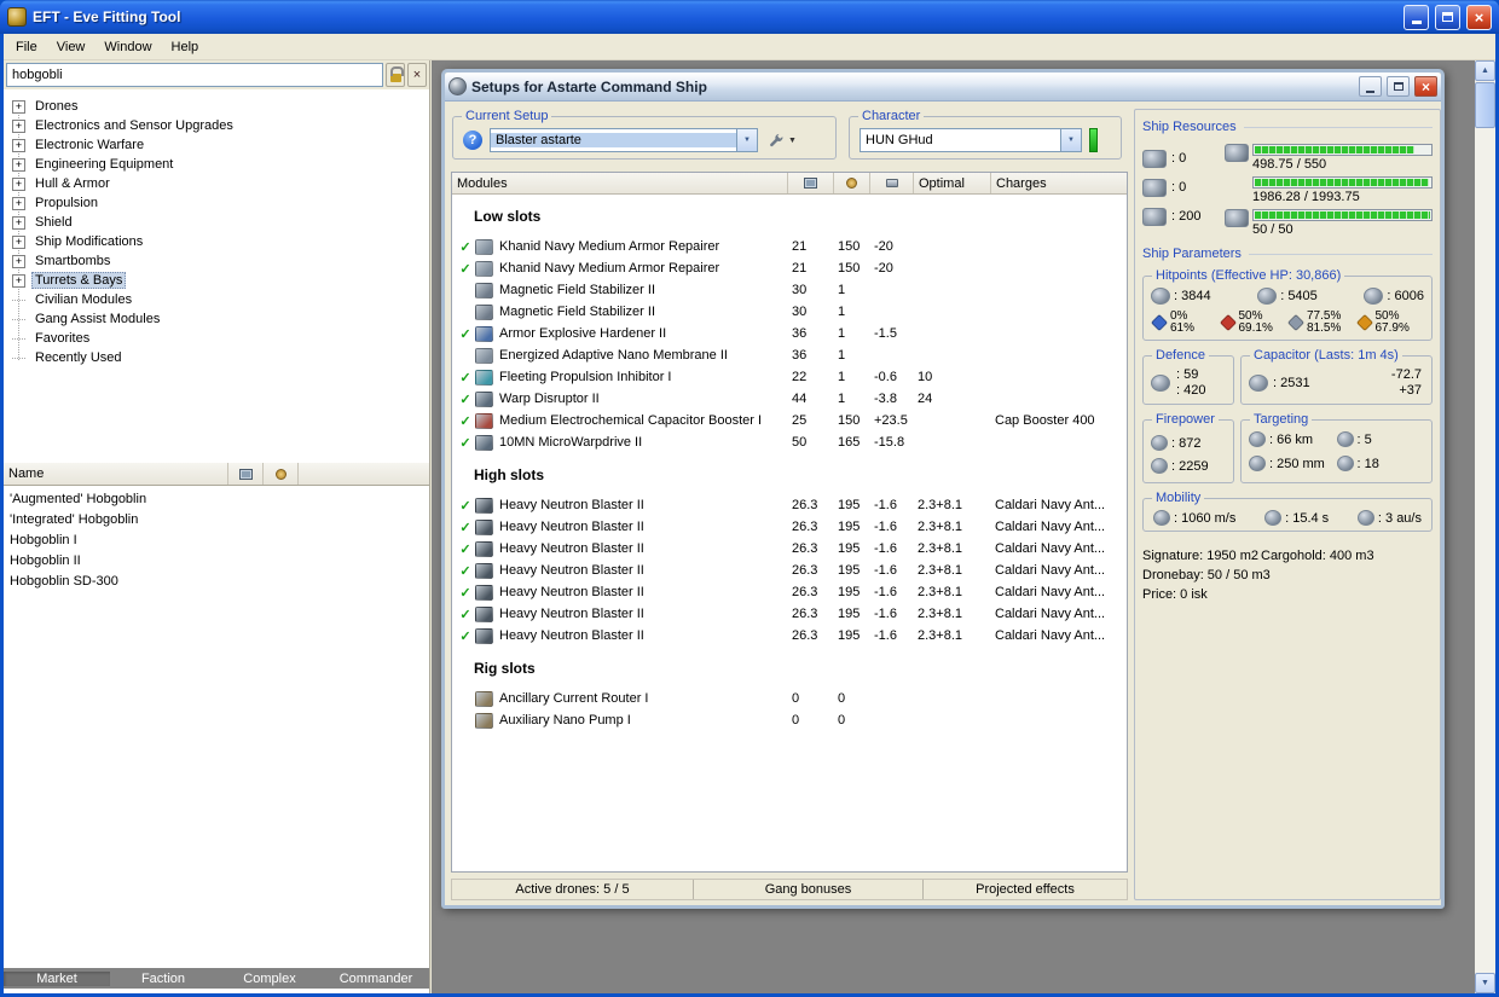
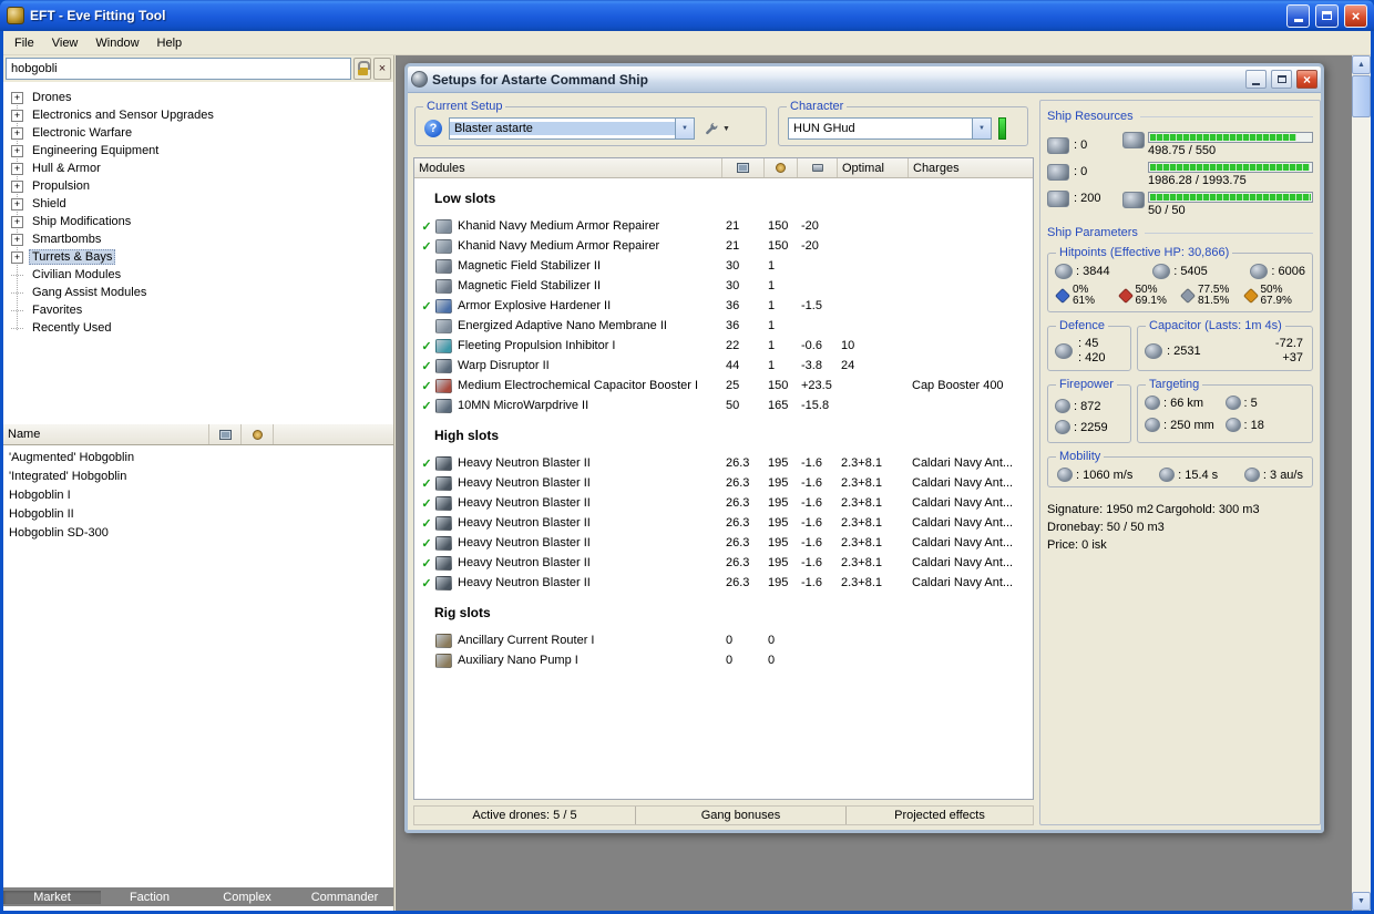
  EFT - Eve Fitting Tool
  ×
  File
  View
  Window
  Help
  hobgobli
  ×
  +
  Drones
  +
  Electronics and Sensor Upgrades
  +
  Electronic Warfare
  +
  Engineering Equipment
  +
  Hull & Armor
  +
  Propulsion
  +
  Shield
  +
  Ship Modifications
  +
  Smartbombs
  +
  Turrets & Bays
  Civilian Modules
  Gang Assist Modules
  Favorites
  Recently Used
  Name
  'Augmented' Hobgoblin
  'Integrated' Hobgoblin
  Hobgoblin I
  Hobgoblin II
  Hobgoblin SD-300
  Market
  Faction
  Complex
  Commander
  Setups for Astarte Command Ship
  ×
  Current Setup
  ?
  Blaster astarte
  Character
  HUN GHud
  Modules
  Optimal
  Charges
  Low slots
  ✓
  Khanid Navy Medium Armor Repairer
  21
  150
  -20
  ✓
  Khanid Navy Medium Armor Repairer
  21
  150
  -20
  Magnetic Field Stabilizer II
  30
  1
  Magnetic Field Stabilizer II
  30
  1
  ✓
  Armor Explosive Hardener II
  36
  1
  -1.5
  Energized Adaptive Nano Membrane II
  36
  1
  ✓
  Fleeting Propulsion Inhibitor I
  22
  1
  -0.6
  10
  ✓
  Warp Disruptor II
  44
  1
  -3.8
  24
  ✓
  Medium Electrochemical Capacitor Booster I
  25
  150
  +23.5
  Cap Booster 400
  ✓
  10MN MicroWarpdrive II
  50
  165
  -15.8
  High slots
  ✓
  Heavy Neutron Blaster II
  26.3
  195
  -1.6
  2.3+8.1
  Caldari Navy Ant...
  ✓
  Heavy Neutron Blaster II
  26.3
  195
  -1.6
  2.3+8.1
  Caldari Navy Ant...
  ✓
  Heavy Neutron Blaster II
  26.3
  195
  -1.6
  2.3+8.1
  Caldari Navy Ant...
  ✓
  Heavy Neutron Blaster II
  26.3
  195
  -1.6
  2.3+8.1
  Caldari Navy Ant...
  ✓
  Heavy Neutron Blaster II
  26.3
  195
  -1.6
  2.3+8.1
  Caldari Navy Ant...
  ✓
  Heavy Neutron Blaster II
  26.3
  195
  -1.6
  2.3+8.1
  Caldari Navy Ant...
  ✓
  Heavy Neutron Blaster II
  26.3
  195
  -1.6
  2.3+8.1
  Caldari Navy Ant...
  Rig slots
  Ancillary Current Router I
  0
  0
  Auxiliary Nano Pump I
  0
  0
  Active drones: 5 / 5
  Gang bonuses
  Projected effects
  Ship Resources
  : 0
  : 0
  : 200
  498.75 / 550
  1986.28 / 1993.75
  50 / 50
  Ship Parameters
  Hitpoints (Effective HP: 30,866)
  : 3844
  : 5405
  : 6006
  0%
  61%
  50%
  69.1%
  77.5%
  81.5%
  50%
  67.9%
  Defence
- : 59
+ : 45
  : 420
  Capacitor (Lasts: 1m 4s)
  : 2531
  -72.7
  +37
  Firepower
  : 872
  : 2259
  Targeting
  : 66 km
  : 5
  : 250 mm
  : 18
  Mobility
  : 1060 m/s
  : 15.4 s
  : 3 au/s
  Signature: 1950 m2
- Cargohold: 400 m3
+ Cargohold: 300 m3
  Dronebay: 50 / 50 m3
  Price: 0 isk
